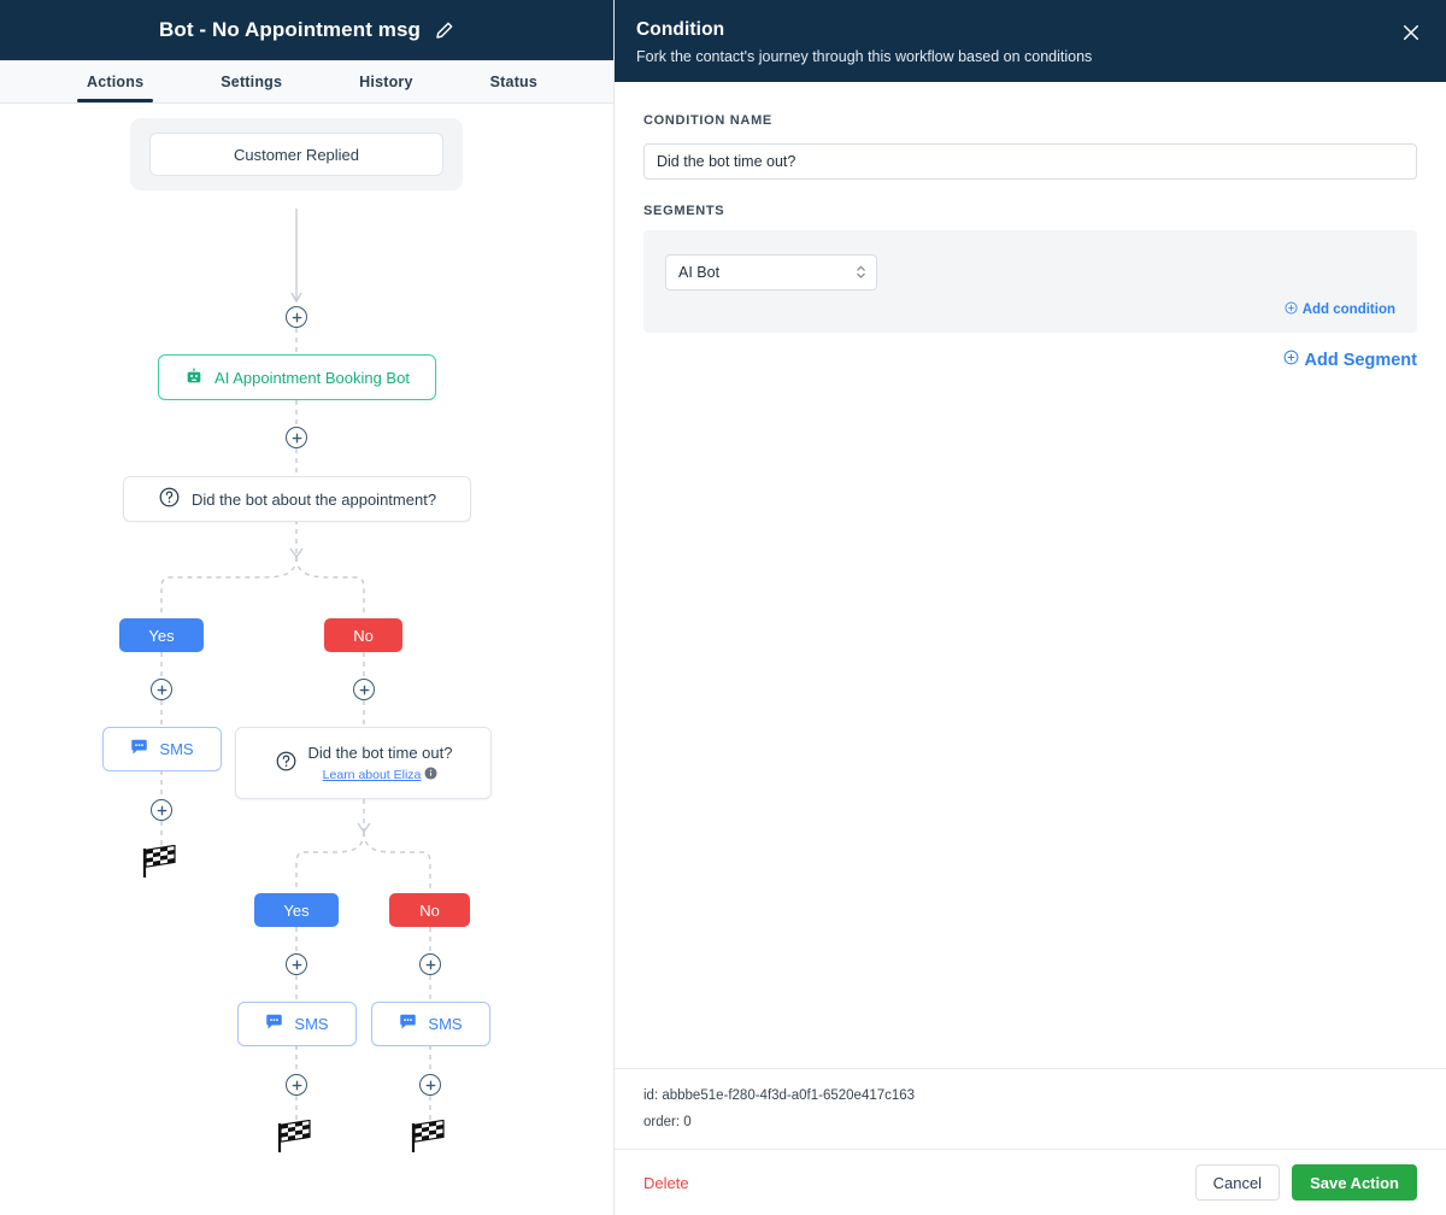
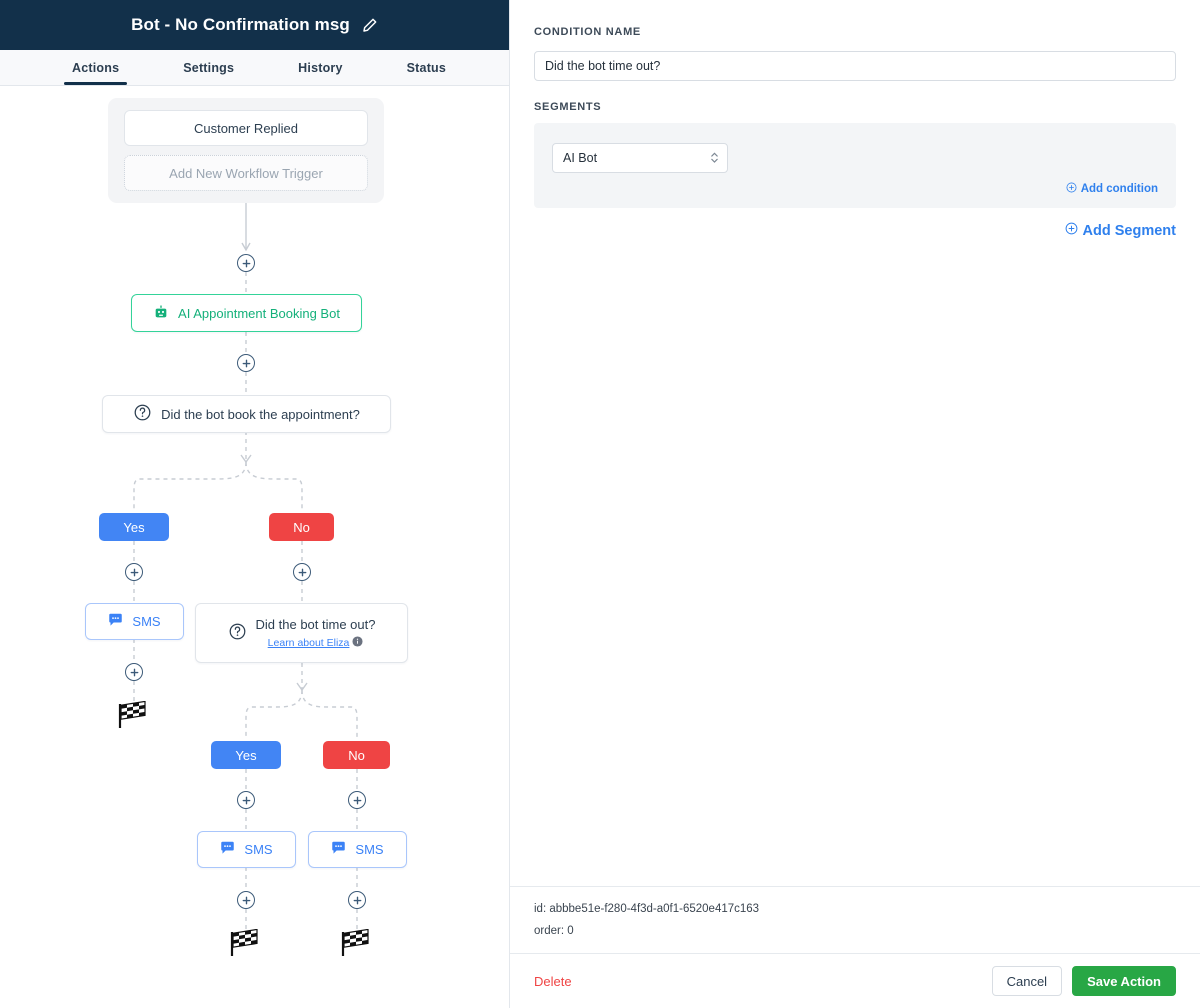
- Bot - No Appointment msg
+ Bot - No Confirmation msg
  Actions
  Settings
  History
  Status
  Customer Replied
+ Add New Workflow Trigger
  AI Appointment Booking Bot
- Did the bot about the appointment?
+ Did the bot book the appointment?
  Yes
  No
  SMS
  Did the bot time out?
  Learn about Eliza
  Yes
  No
  SMS
  SMS
- Condition
- Fork the contact's journey through this workflow based on conditions
  CONDITION NAME Did the bot time out?
  SEGMENTS
  AI Bot
  Add condition
  Add Segment
  id: abbbe51e-f280-4f3d-a0f1-6520e417c163
  order: 0
  Delete
  Cancel
  Save Action
